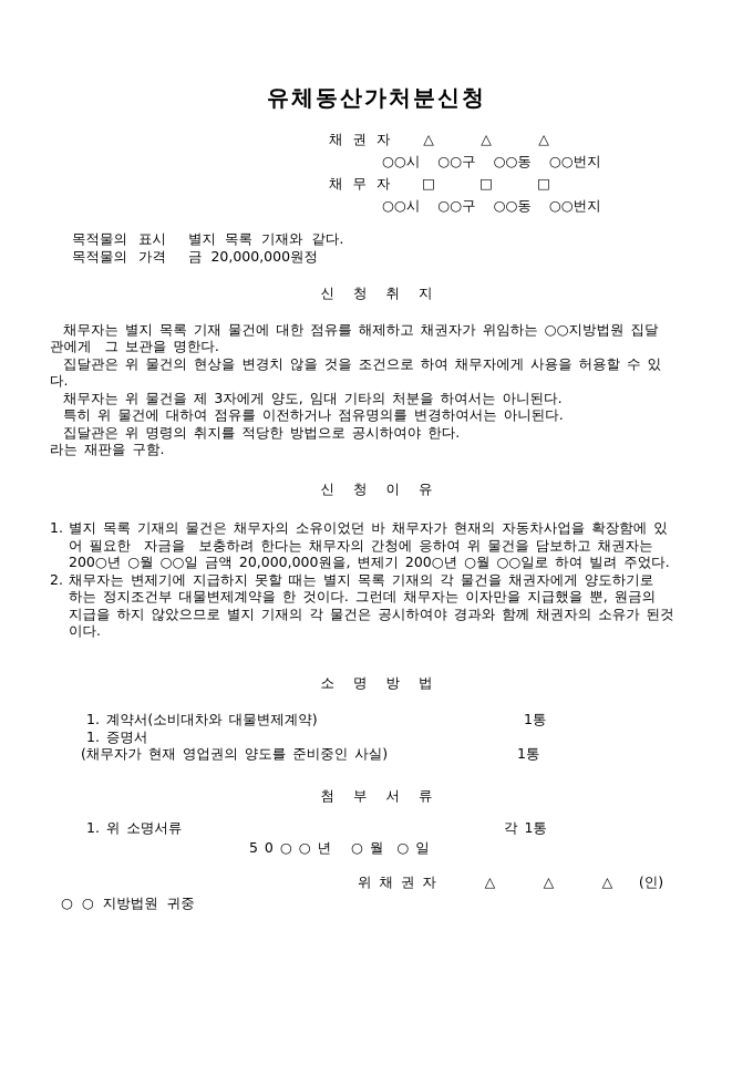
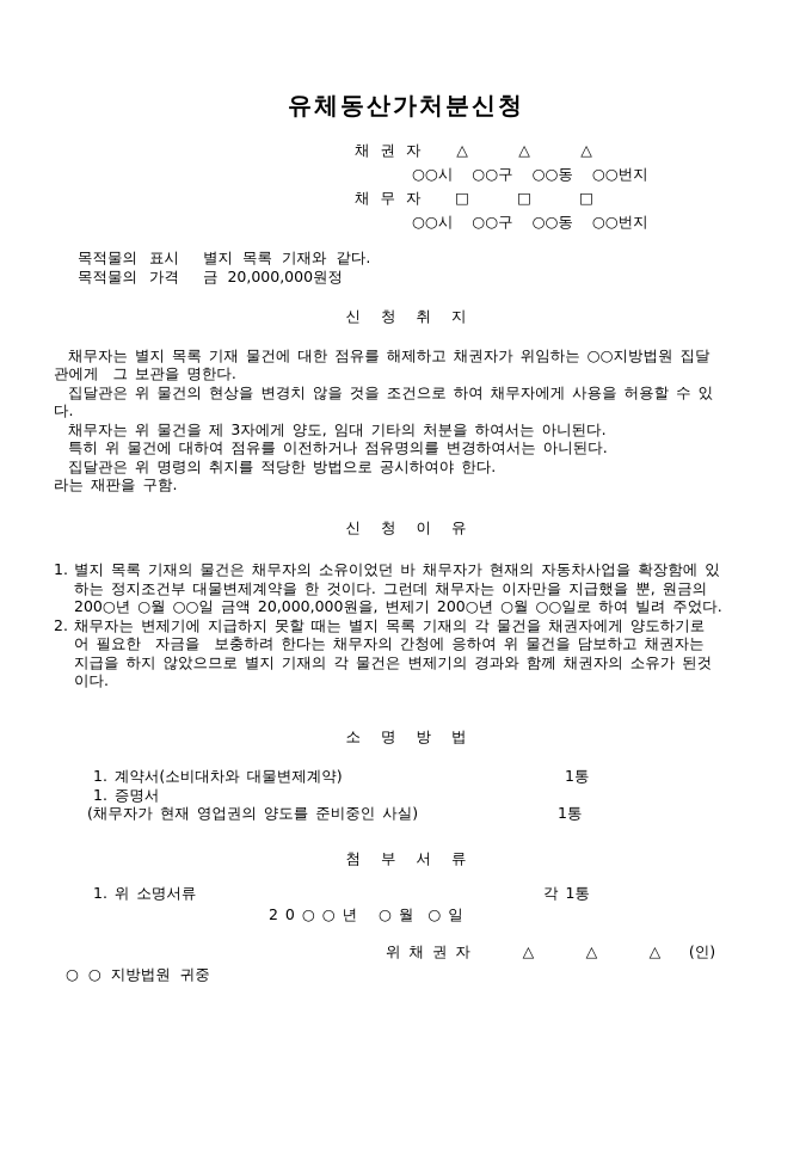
  유체동산가처분신청
  채 권 자
  △
  △
  △
  ○○시 ○○구 ○○동 ○○번지
  채 무 자
  □
  □
  □
  ○○시 ○○구 ○○동 ○○번지
  목적물의 표시
  별지 목록 기재와 같다.
  목적물의 가격
  금 20,000,000원정
  신 청 취 지
  채무자는 별지 목록 기재 물건에 대한 점유를 해제하고 채권자가 위임하는 ○○지방법원 집달
  관에게 그 보관을 명한다.
  집달관은 위 물건의 현상을 변경치 않을 것을 조건으로 하여 채무자에게 사용을 허용할 수 있
  다.
  채무자는 위 물건을 제 3자에게 양도, 임대 기타의 처분을 하여서는 아니된다.
  특히 위 물건에 대하여 점유를 이전하거나 점유명의를 변경하여서는 아니된다.
  집달관은 위 명령의 취지를 적당한 방법으로 공시하여야 한다.
  라는 재판을 구함.
  신 청 이 유
  1.
  별지 목록 기재의 물건은 채무자의 소유이었던 바 채무자가 현재의 자동차사업을 확장함에 있
- 어 필요한 자금을 보충하려 한다는 채무자의 간청에 응하여 위 물건을 담보하고 채권자는
+ 하는 정지조건부 대물변제계약을 한 것이다. 그런데 채무자는 이자만을 지급했을 뿐, 원금의
  200○년 ○월 ○○일 금액 20,000,000원을, 변제기 200○년 ○월 ○○일로 하여 빌려 주었다.
  2.
  채무자는 변제기에 지급하지 못할 때는 별지 목록 기재의 각 물건을 채권자에게 양도하기로
- 하는 정지조건부 대물변제계약을 한 것이다. 그런데 채무자는 이자만을 지급했을 뿐, 원금의
+ 어 필요한 자금을 보충하려 한다는 채무자의 간청에 응하여 위 물건을 담보하고 채권자는
- 지급을 하지 않았으므로 별지 기재의 각 물건은 공시하여야 경과와 함께 채권자의 소유가 된것
+ 지급을 하지 않았으므로 별지 기재의 각 물건은 변제기의 경과와 함께 채권자의 소유가 된것
  이다.
  소 명 방 법
  1. 계약서(소비대차와 대물변제계약)
  1통
  1. 증명서
  (채무자가 현재 영업권의 양도를 준비중인 사실)
  1통
  첨 부 서 류
  1. 위 소명서류
  각 1통
- 5 0 ○ ○ 년 ○ 월 ○ 일
+ 2 0 ○ ○ 년 ○ 월 ○ 일
  위 채 권 자
  △
  △
  △
  (인)
  ○ ○ 지방법원 귀중
